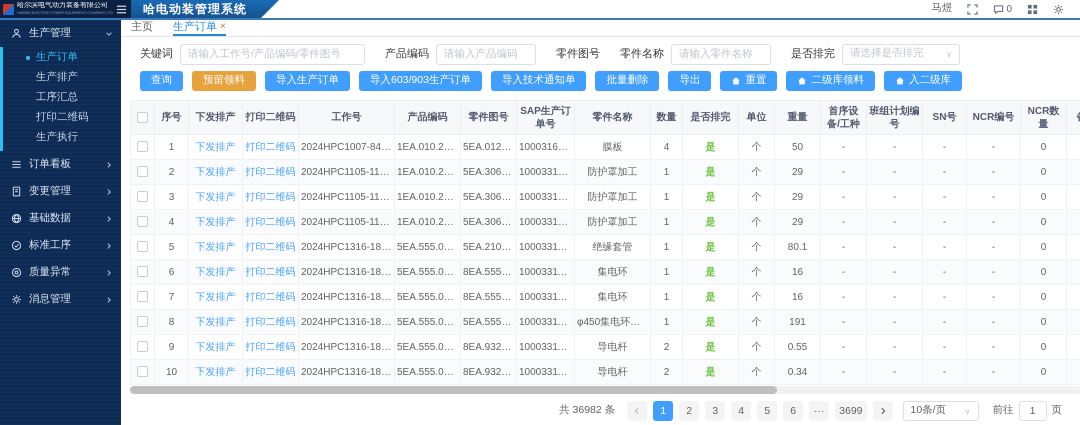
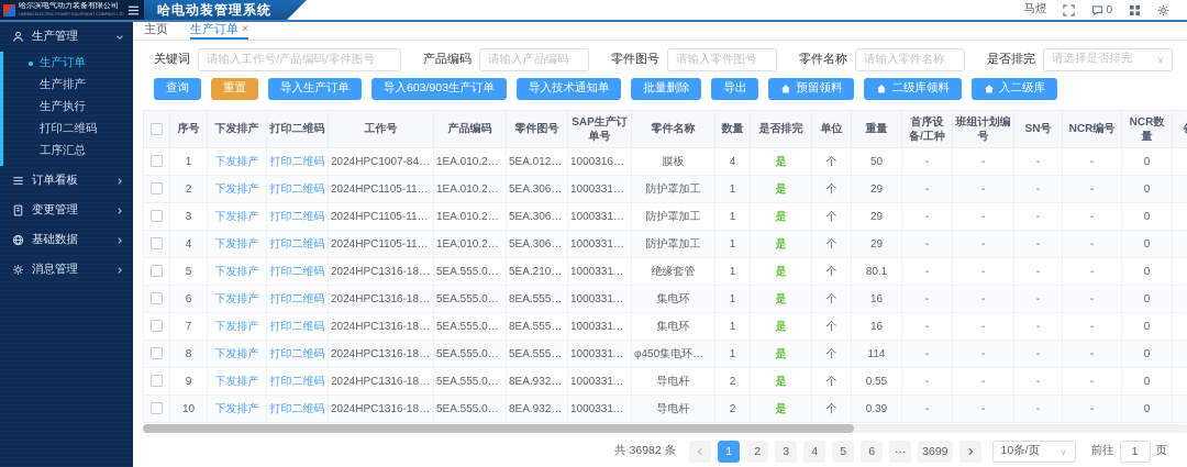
  哈电动装管理系统
  马煜
  0
  生产管理
  生产订单
  生产排产
- 工序汇总
+ 生产执行
  打印二维码
- 生产执行
+ 工序汇总
  订单看板
  变更管理
  基础数据
- 标准工序
- 质量异常
  消息管理
  主页
  生产订单
  ×
  关键词
  请输入工作号/产品编码/零件图号
  产品编码
  请输入产品编码
  零件图号
+ 请输入零件图号
  零件名称
  请输入零件名称
  是否排完
  请选择是否排完
  ∨
  查询
- 预留领料
+ 重置
  导入生产订单
  导入603/903生产订单
  导入技术通知单
  批量删除
  导出
- 重置
+ 预留领料
  二级库领料
  入二级库
  	序号	下发排产	打印二维码	工作号	产品编码	零件图号	SAP生产订单号	零件名称	数量	是否排完	单位	重量	首序设备/工种	班组计划编号	SN号	NCR编号	NCR数量
  	1	下发排产	打印二维码	2024HPC1007-847-1	1EA.010.2117	5EA.012.01	1000316717	膜板	4	是	个	50	-	-	-	-	0
  	2	下发排产	打印二维码	2024HPC1105-1147-	1EA.010.2091	5EA.306.48	1000331784	防护罩加工	1	是	个	29	-	-	-	-	0
  	3	下发排产	打印二维码	2024HPC1105-1147-	1EA.010.2091	5EA.306.48	1000331784	防护罩加工	1	是	个	29	-	-	-	-	0
  	4	下发排产	打印二维码	2024HPC1105-1147-	1EA.010.2091	5EA.306.48	1000331213	防护罩加工	1	是	个	29	-	-	-	-	0
  	5	下发排产	打印二维码	2024HPC1316-1833-	5EA.555.0312	5EA.210.00	1000331135	绝缘套管	1	是	个	80.1	-	-	-	-	0
  	6	下发排产	打印二维码	2024HPC1316-1833-	5EA.555.0312	8EA.555.03	1000331134	集电环	1	是	个	16	-	-	-	-	0
  	7	下发排产	打印二维码	2024HPC1316-1833-	5EA.555.0312	8EA.555.03	1000331134	集电环	1	是	个	16	-	-	-	-	0
- 	8	下发排产	打印二维码	2024HPC1316-1833-	5EA.555.0312	5EA.555.03	1000331134	φ450集电环装配	1	是	个	191	-	-	-	-	0
+ 	8	下发排产	打印二维码	2024HPC1316-1833-	5EA.555.0312	5EA.555.03	1000331134	φ450集电环装配	1	是	个	114	-	-	-	-	0
  	9	下发排产	打印二维码	2024HPC1316-1833-	5EA.555.0312	8EA.932.09	1000331134	导电杆	2	是	个	0.55	-	-	-	-	0
- 	10	下发排产	打印二维码	2024HPC1316-1833-	5EA.555.0312	8EA.932.09	1000331134	导电杆	2	是	个	0.34	-	-	-	-	0
+ 	10	下发排产	打印二维码	2024HPC1316-1833-	5EA.555.0312	8EA.932.09	1000331134	导电杆	2	是	个	0.39	-	-	-	-	0
  共 36982 条
  1
  2
  3
  4
  5
  6
  ···
  3699
  10条/页
  ∨
  前往
  1
  页
